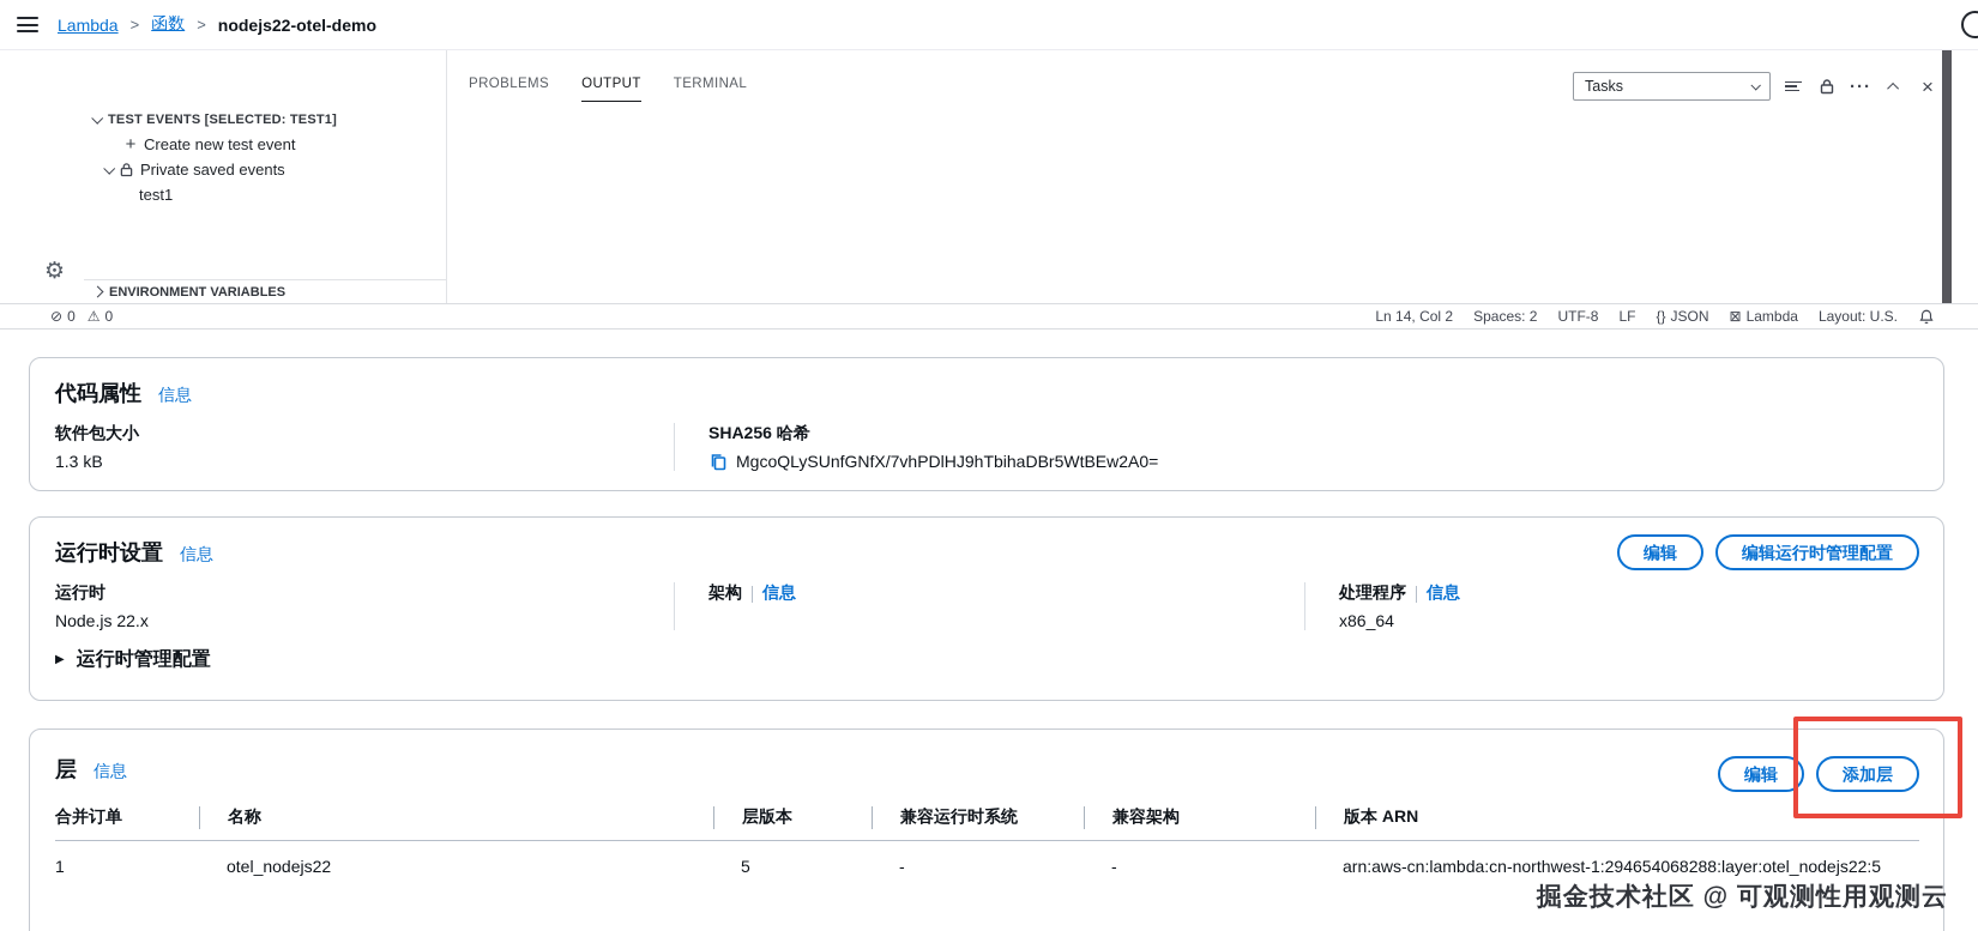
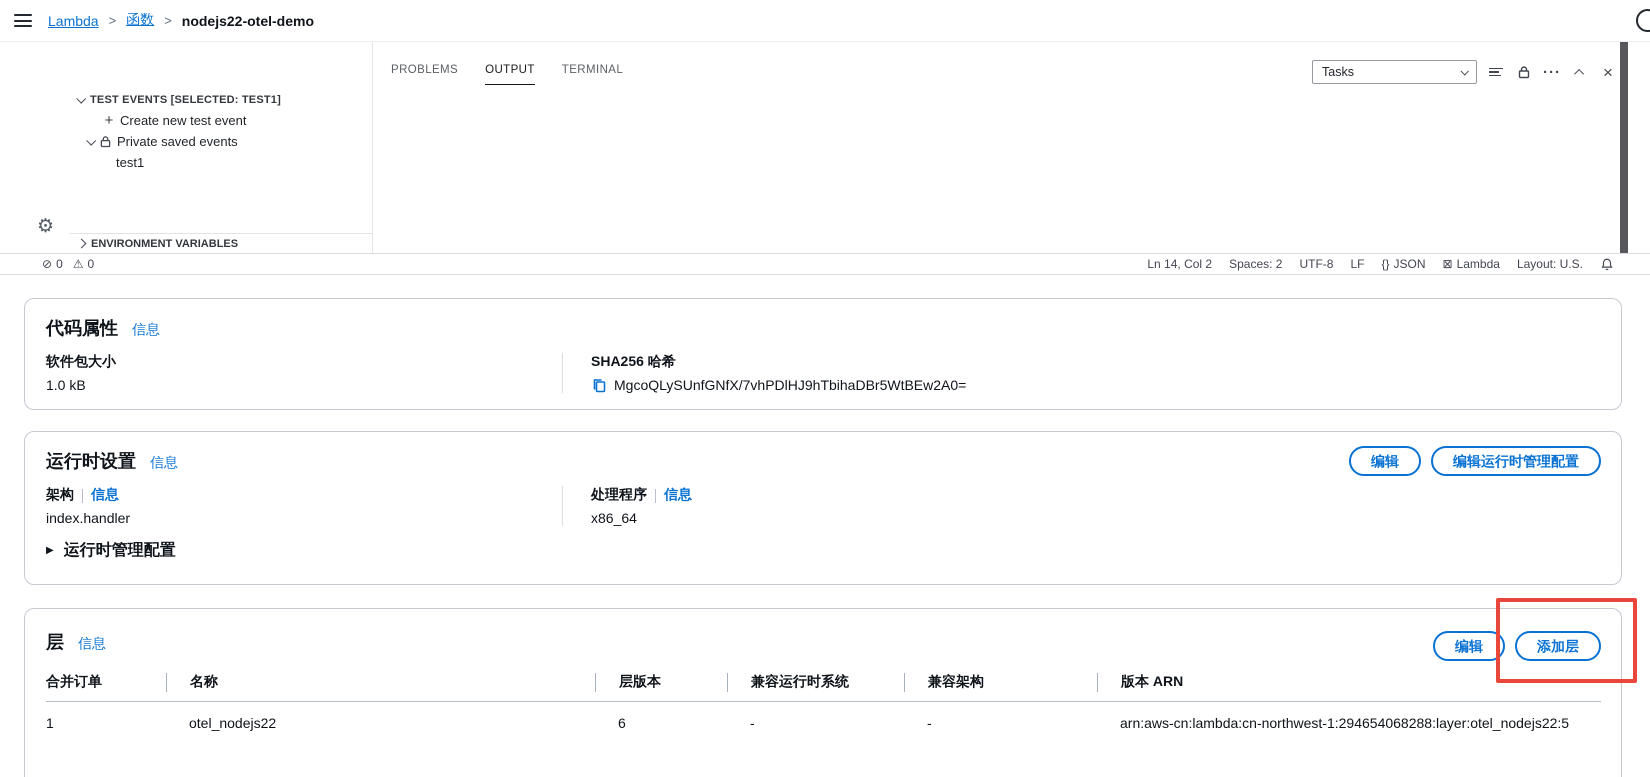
  Lambda
  >
  函数
  >
  nodejs22-otel-demo
  TEST EVENTS [SELECTED: TEST1]
  +
  Create new test event
  Private saved events
  test1
  ENVIRONMENT VARIABLES
  ⚙
  PROBLEMS
  OUTPUT
  TERMINAL
  Tasks
  ···
  ×
  ⊘
  0
  ⚠
  0
  Ln 14, Col 2
  Spaces: 2
  UTF-8
  LF
  {}
  JSON
  ⊠
  Lambda
  Layout: U.S.
  代码属性
  信息
  软件包大小
- 1.3 kB
+ 1.0 kB
  SHA256 哈希
  MgcoQLySUnfGNfX/7vhPDlHJ9hTbihaDBr5WtBEw2A0=
  运行时设置
  信息
  编辑
  编辑运行时管理配置
- 运行时
- Node.js 22.x
  架构
  信息
+ index.handler
  处理程序
  信息
  x86_64
  ▶
  运行时管理配置
  层
  信息
  编辑
  添加层
  合并订单
  名称
  层版本
  兼容运行时系统
  兼容架构
  版本 ARN
  1
  otel_nodejs22
- 5
+ 6
  -
  -
  arn:aws-cn:lambda:cn-northwest-1:294654068288:layer:otel_nodejs22:5
- 掘金技术社区 @ 可观测性用观测云
